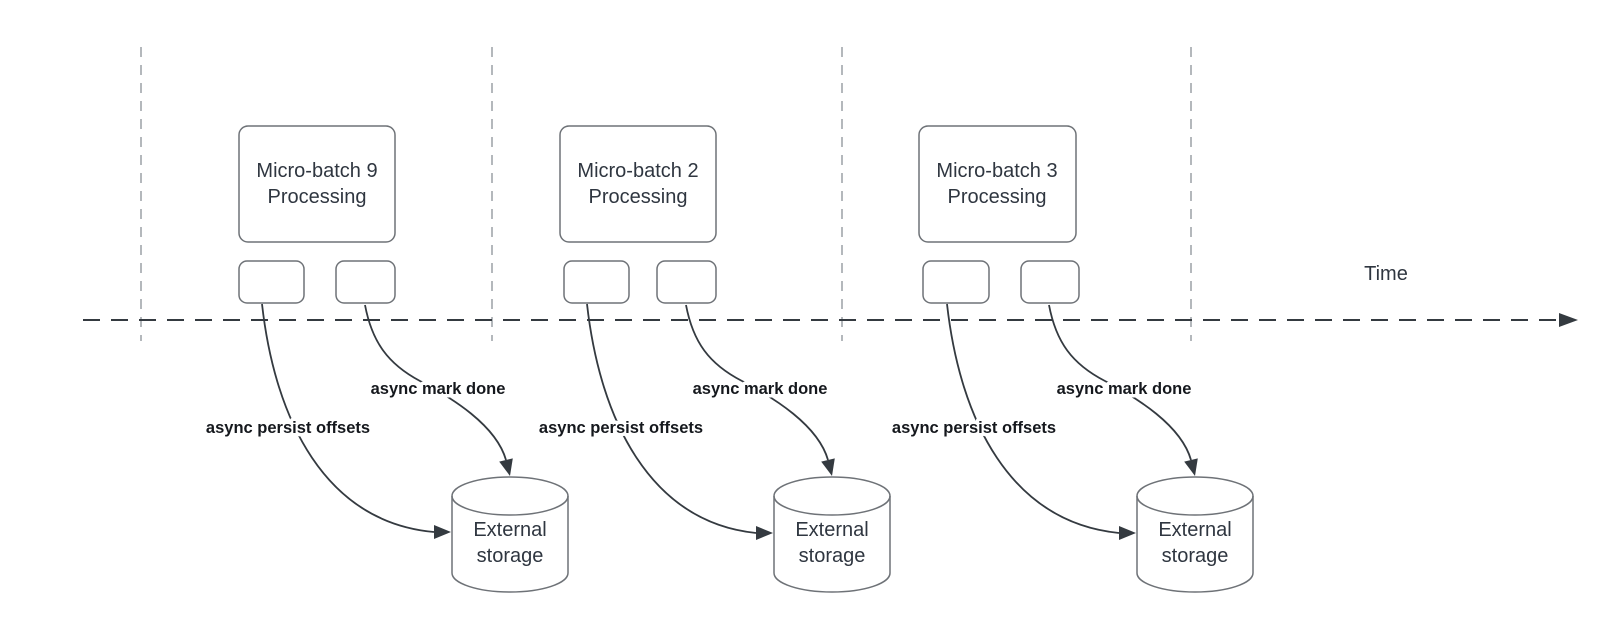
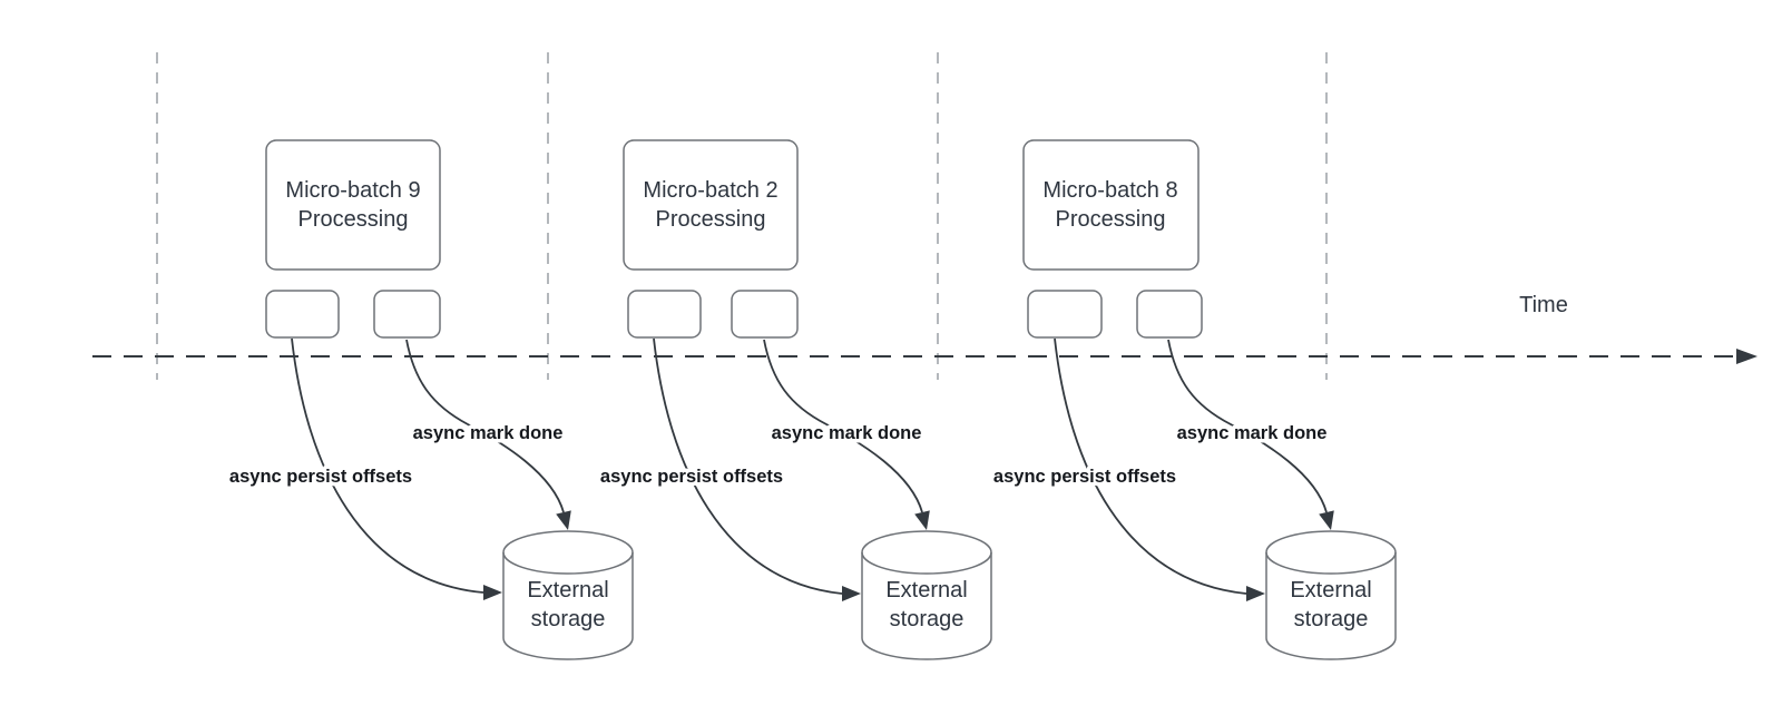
  Time
  Micro-batch 9
  Processing
  async persist offsets
  async mark done
  External
  storage
  Micro-batch 2
  Processing
  async persist offsets
  async mark done
  External
  storage
- Micro-batch 3
+ Micro-batch 8
  Processing
  async persist offsets
  async mark done
  External
  storage
